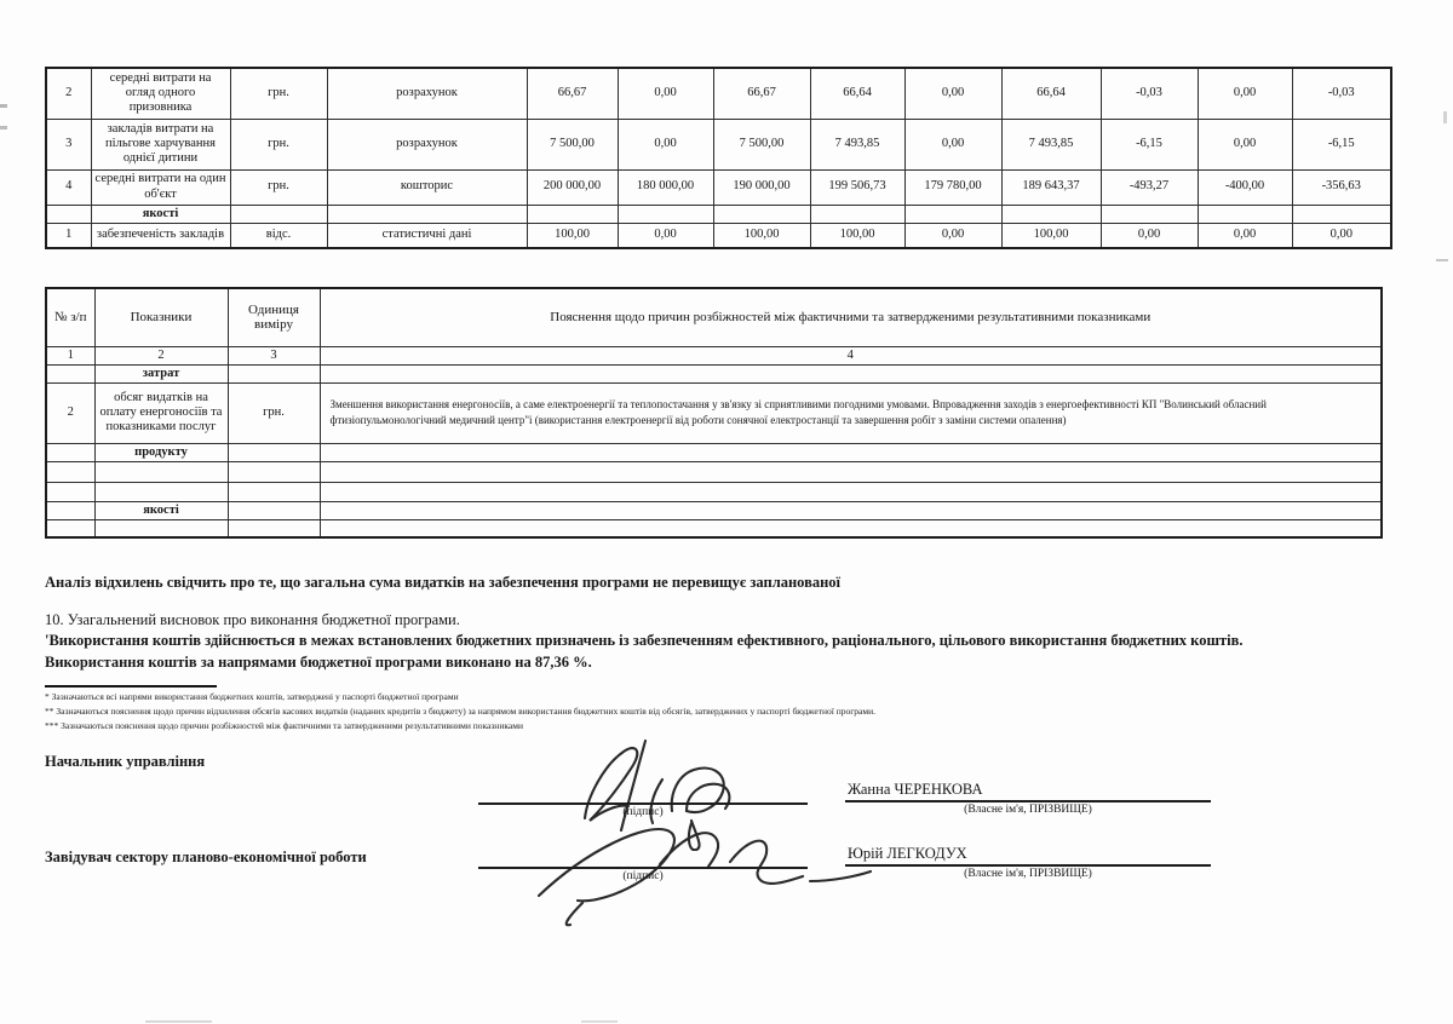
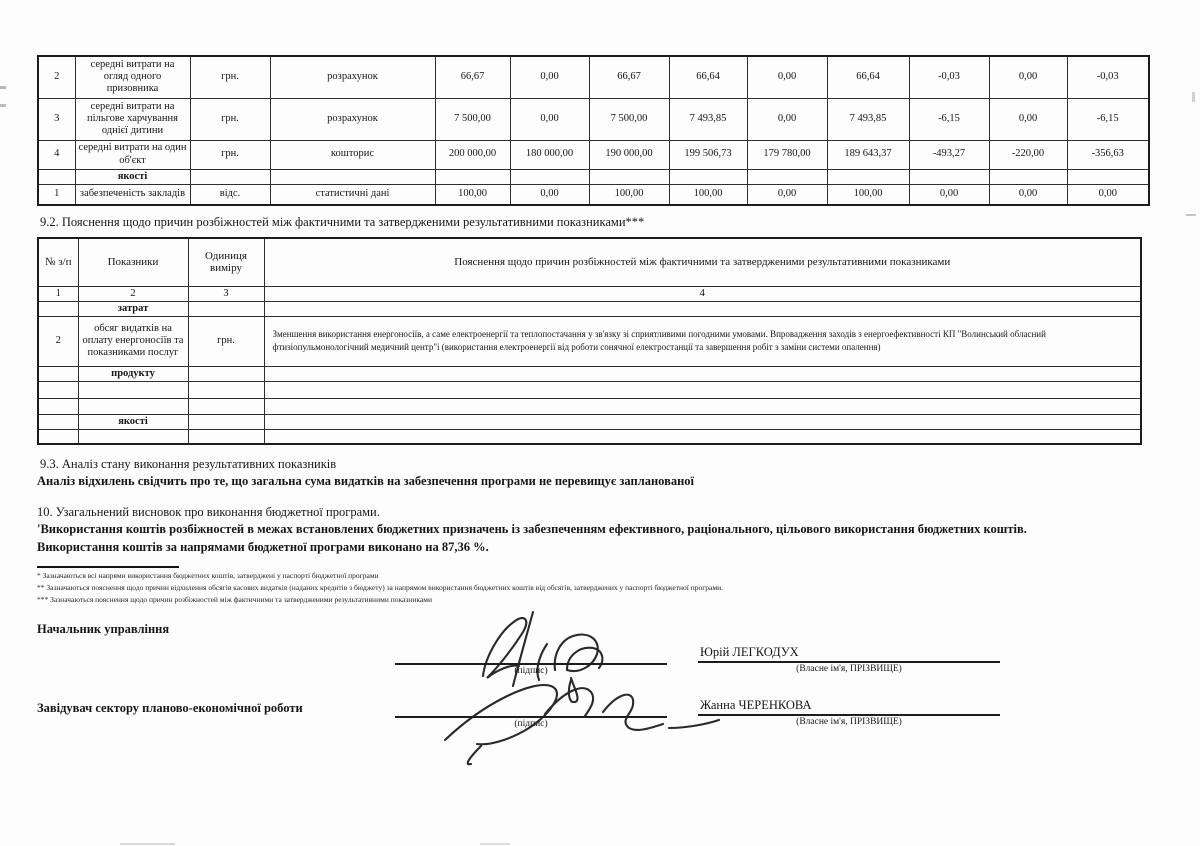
  2	середні витрати на огляд одного призовника	грн.	розрахунок	66,67	0,00	66,67	66,64	0,00	66,64	-0,03	0,00	-0,03
- 3	закладів витрати на пільгове харчування однієї дитини	грн.	розрахунок	7 500,00	0,00	7 500,00	7 493,85	0,00	7 493,85	-6,15	0,00	-6,15
+ 3	середні витрати на пільгове харчування однієї дитини	грн.	розрахунок	7 500,00	0,00	7 500,00	7 493,85	0,00	7 493,85	-6,15	0,00	-6,15
- 4	середні витрати на один об'єкт	грн.	кошторис	200 000,00	180 000,00	190 000,00	199 506,73	179 780,00	189 643,37	-493,27	-400,00	-356,63
+ 4	середні витрати на один об'єкт	грн.	кошторис	200 000,00	180 000,00	190 000,00	199 506,73	179 780,00	189 643,37	-493,27	-220,00	-356,63
  	якості
  1	забезпеченість закладів	відс.	статистичні дані	100,00	0,00	100,00	100,00	0,00	100,00	0,00	0,00	0,00
+ 9.2. Пояснення щодо причин розбіжностей між фактичними та затвердженими результативними показниками***
  № з/п	Показники	Одиниця виміру	Пояснення щодо причин розбіжностей між фактичними та затвердженими результативними показниками
  1	2	3	4
  	затрат
  2	обсяг видатків на оплату енергоносіїв та показниками послуг	грн.	Зменшення використання енергоносіїв, а саме електроенергії та теплопостачання у зв'язку зі сприятливими погодними умовами. Впровадження заходів з енергоефективності КП "Волинський обласний фтизіопульмонологічний медичний центр"і (використання електроенергії від роботи сонячної електростанції та завершення робіт з заміни системи опалення)
  	продукту
  	якості
+ 9.3. Аналіз стану виконання результативних показників
  Аналіз відхилень свідчить про те, що загальна сума видатків на забезпечення програми не перевищує запланованої
  10. Узагальнений висновок про виконання бюджетної програми.
- 'Використання коштів здійснюється в межах встановлених бюджетних призначень із забезпеченням ефективного, раціонального, цільового використання бюджетних коштів.
+ 'Використання коштів розбіжностей в межах встановлених бюджетних призначень із забезпеченням ефективного, раціонального, цільового використання бюджетних коштів.
  Використання коштів за напрямами бюджетної програми виконано на 87,36 %.
  * Зазначаються всі напрями використання бюджетних коштів, затверджені у паспорті бюджетної програми
  ** Зазначаються пояснення щодо причин відхилення обсягів касових видатків (наданих кредитів з бюджету) за напрямом використання бюджетних коштів від обсягів, затверджених у паспорті бюджетної програми.
  *** Зазначаються пояснення щодо причин розбіжностей між фактичними та затвердженими результативними показниками
  Начальник управління
  (підпис)
- Жанна ЧЕРЕНКОВА
+ Юрій ЛЕГКОДУХ
  (Власне ім'я, ПРІЗВИЩЕ)
  Завідувач сектору планово-економічної роботи
  (підпис)
- Юрій ЛЕГКОДУХ
+ Жанна ЧЕРЕНКОВА
  (Власне ім'я, ПРІЗВИЩЕ)
